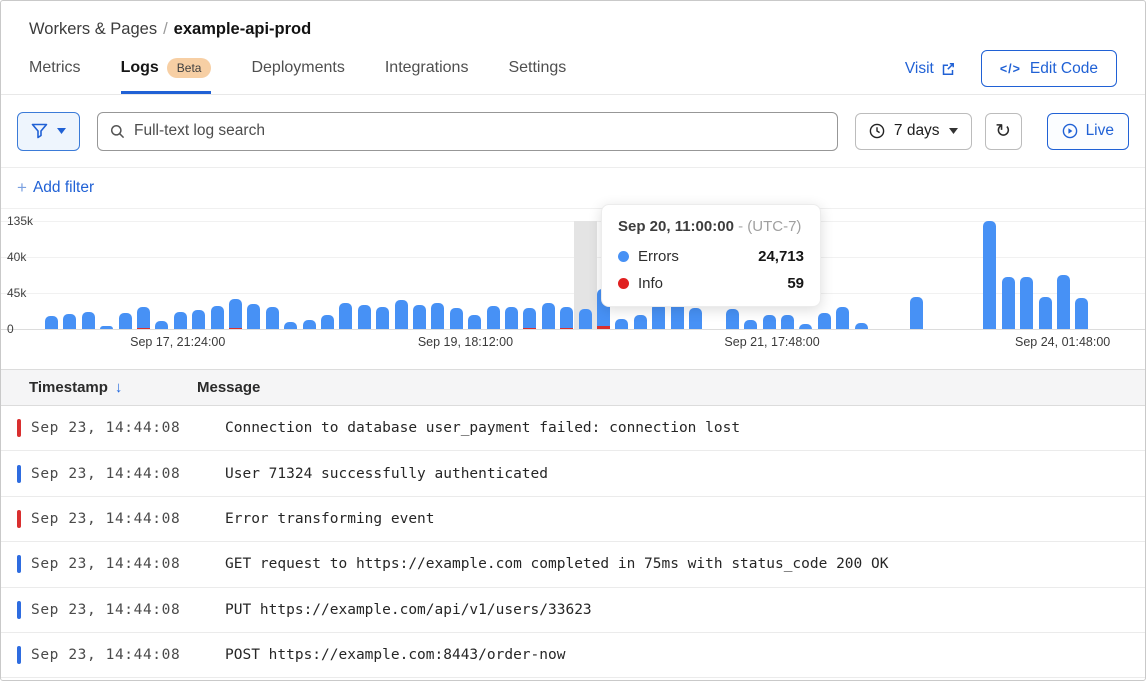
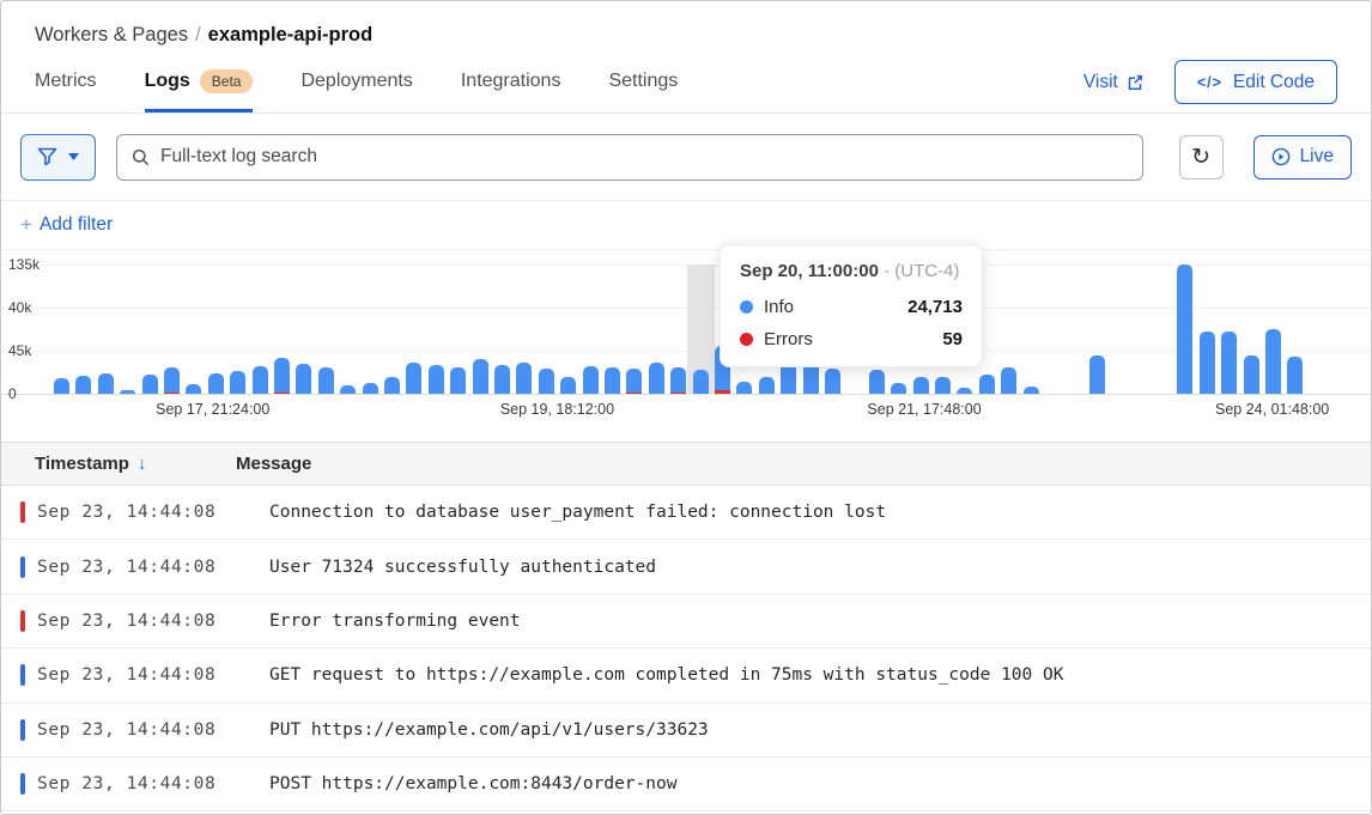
  Workers & Pages / example-api-prod
  Metrics
  Logs
  Beta
  Deployments
  Integrations
  Settings
  Visit
  </>
  Edit Code
  Full-text log search
- 7 days
  ↻
  Live
  +
  Add filter
  0
  45k
  40k
  135k
  Sep 17, 21:24:00
  Sep 19, 18:12:00
  Sep 21, 17:48:00
  Sep 24, 01:48:00
- Sep 20, 11:00:00 - (UTC-7)
+ Sep 20, 11:00:00 - (UTC-4)
- Errors
+ Info
  24,713
- Info
+ Errors
  59
  Timestamp
  ↓
  Message
  Sep 23, 14:44:08
  Connection to database user_payment failed: connection lost
  Sep 23, 14:44:08
  User 71324 successfully authenticated
  Sep 23, 14:44:08
  Error transforming event
  Sep 23, 14:44:08
- GET request to https://example.com completed in 75ms with status_code 200 OK
+ GET request to https://example.com completed in 75ms with status_code 100 OK
  Sep 23, 14:44:08
  PUT https://example.com/api/v1/users/33623
  Sep 23, 14:44:08
  POST https://example.com:8443/order-now
